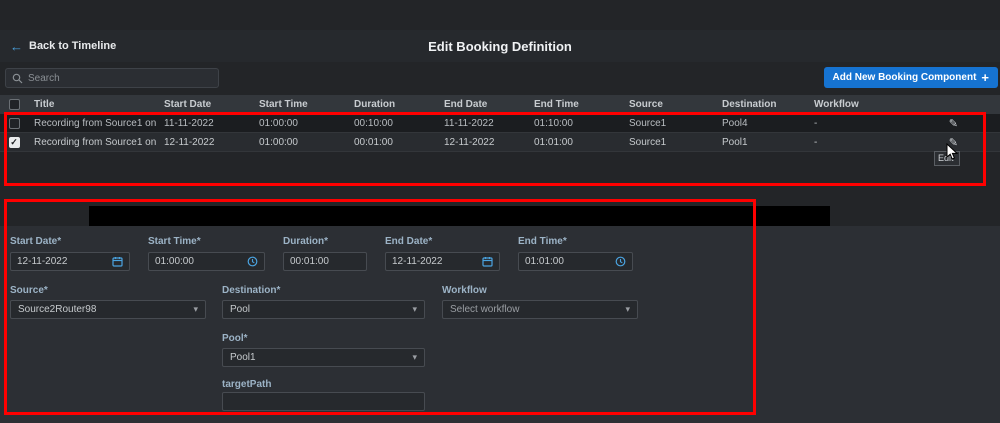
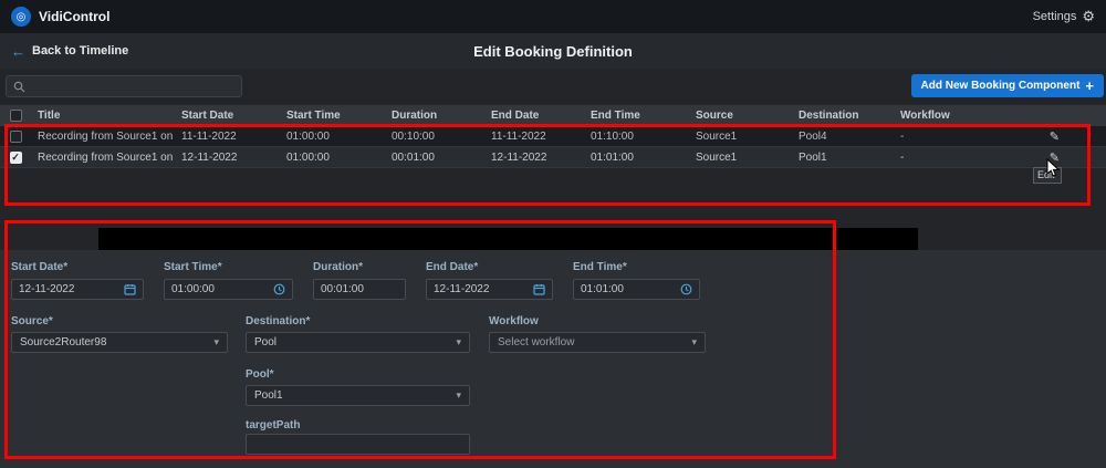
+ ◎
+ VidiControl
+ Settings
+ ⚙
  ←
  Back to Timeline
  Edit Booking Definition
- Search
  Add New Booking Component
  +
  Title
  Start Date
  Start Time
  Duration
  End Date
  End Time
  Source
  Destination
  Workflow
  Recording from Source1 on
  11-11-2022
  01:00:00
  00:10:00
  11-11-2022
  01:10:00
  Source1
  Pool4
  -
  ✎
  ✓
  Recording from Source1 on
  12-11-2022
  01:00:00
  00:01:00
  12-11-2022
  01:01:00
  Source1
  Pool1
  -
  ✎
  Start Date*
  Start Time*
  Duration*
  End Date*
  End Time*
  12-11-2022
  01:00:00
  00:01:00
  12-11-2022
  01:01:00
  Source*
  Destination*
  Workflow
  Source2Router98
  ▾
  Pool
  ▾
  Select workflow
  ▾
  Pool*
  Pool1
  ▾
  targetPath
